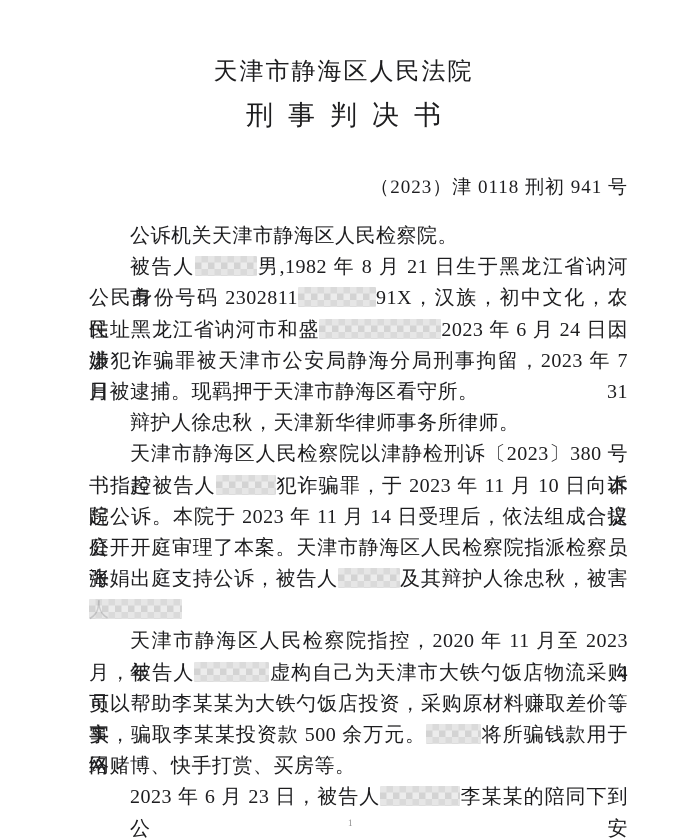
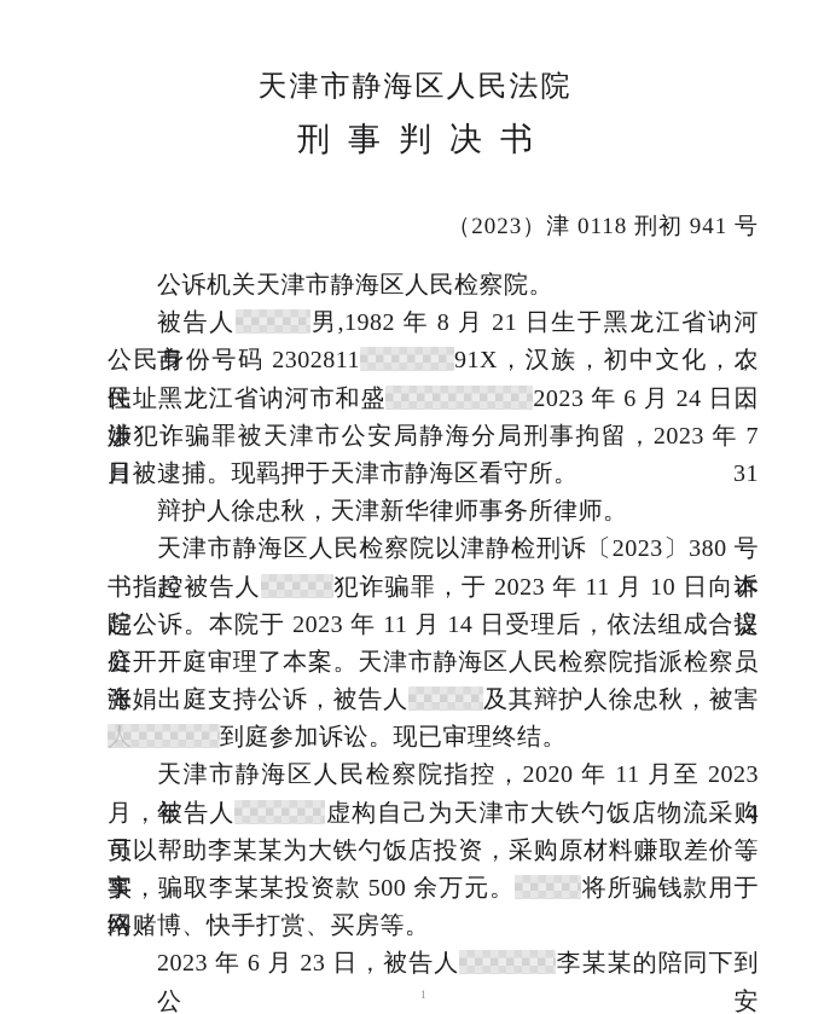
  天津市静海区人民法院
  刑事判决书
  （2023）津 0118 刑初 941 号
  公诉机关天津市静海区人民检察院。
  被告人 男,1982 年 8 月 21 日生于黑龙江省讷河市，
  公民身份号码 2302811 91X，汉族，初中文化，农民，
  住址黑龙江省讷河市和盛 2023 年 6 月 24 日因涉
  嫌犯诈骗罪被天津市公安局静海分局刑事拘留，2023 年 7 月 31
  日被逮捕。现羁押于天津市静海区看守所。
  辩护人徐忠秋，天津新华律师事务所律师。
  天津市静海区人民检察院以津静检刑诉〔2023〕380 号起诉
  书指控被告人 犯诈骗罪，于 2023 年 11 月 10 日向本院提
  起公诉。本院于 2023 年 11 月 14 日受理后，依法组成合议庭，
  公开开庭审理了本案。天津市静海区人民检察院指派检察员张
  海娟出庭支持公诉，被告人 及其辩护人徐忠秋，被害人
+ 到庭参加诉讼。现已审理终结。
  天津市静海区人民检察院指控，2020 年 11 月至 2023 年 4
  月，被告人 虚构自己为天津市大铁勺饭店物流采购员，
  可以帮助李某某为大铁勺饭店投资，采购原材料赚取差价等事
  实，骗取李某某投资款 500 余万元。 将所骗钱款用于网
  络赌博、快手打赏、买房等。
  2023 年 6 月 23 日，被告人 李某某的陪同下到公安
  1
